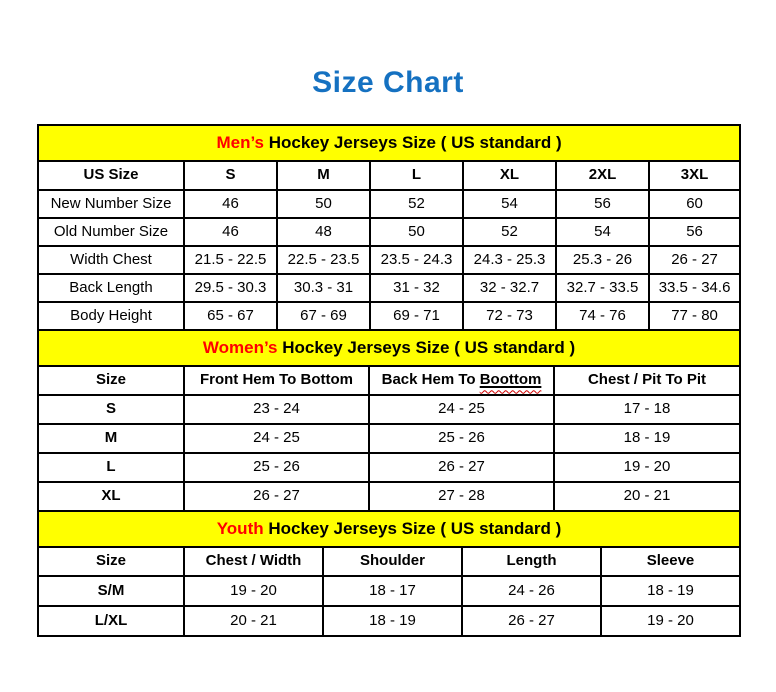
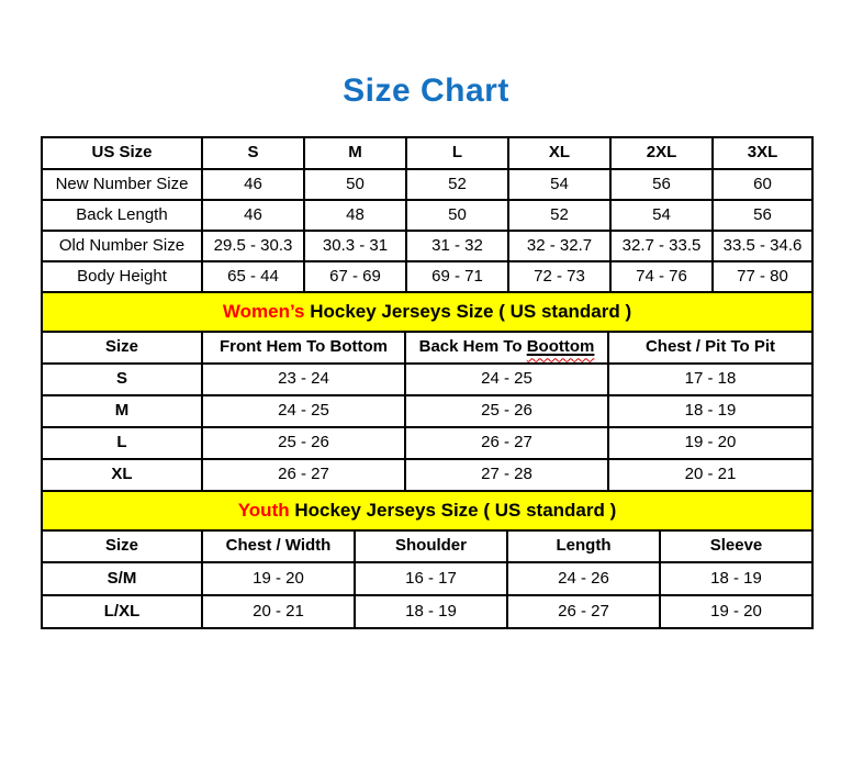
  Size Chart
- Men’s Hockey Jerseys Size ( US standard )
  US Size	S	M	L	XL	2XL	3XL
  New Number Size	46	50	52	54	56	60
- Old Number Size	46	48	50	52	54	56
+ Back Length	46	48	50	52	54	56
- Width Chest	21.5 - 22.5	22.5 - 23.5	23.5 - 24.3	24.3 - 25.3	25.3 - 26	26 - 27
- Back Length	29.5 - 30.3	30.3 - 31	31 - 32	32 - 32.7	32.7 - 33.5	33.5 - 34.6
+ Old Number Size	29.5 - 30.3	30.3 - 31	31 - 32	32 - 32.7	32.7 - 33.5	33.5 - 34.6
- Body Height	65 - 67	67 - 69	69 - 71	72 - 73	74 - 76	77 - 80
+ Body Height	65 - 44	67 - 69	69 - 71	72 - 73	74 - 76	77 - 80
  Women’s Hockey Jerseys Size ( US standard )
  Size	Front Hem To Bottom	Back Hem To Boottom	Chest / Pit To Pit
  S	23 - 24	24 - 25	17 - 18
  M	24 - 25	25 - 26	18 - 19
  L	25 - 26	26 - 27	19 - 20
  XL	26 - 27	27 - 28	20 - 21
  Youth Hockey Jerseys Size ( US standard )
  Size	Chest / Width	Shoulder	Length	Sleeve
- S/M	19 - 20	18 - 17	24 - 26	18 - 19
+ S/M	19 - 20	16 - 17	24 - 26	18 - 19
  L/XL	20 - 21	18 - 19	26 - 27	19 - 20
